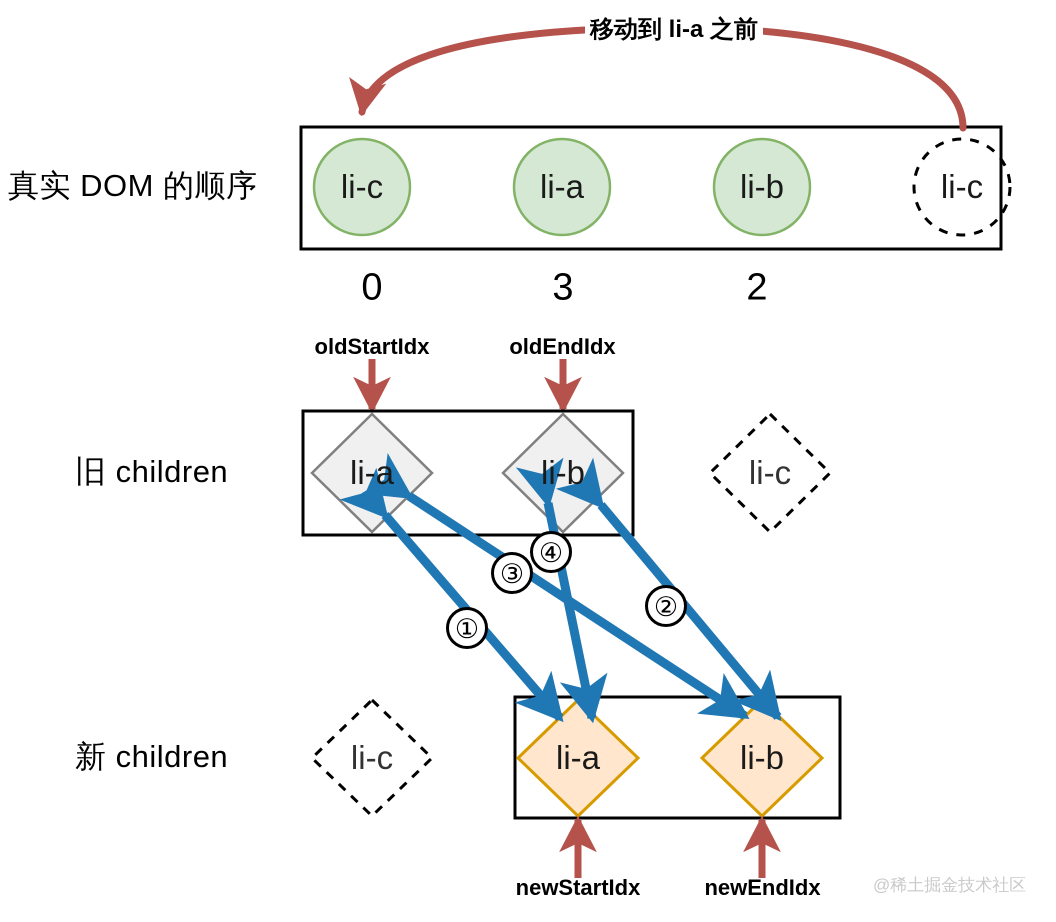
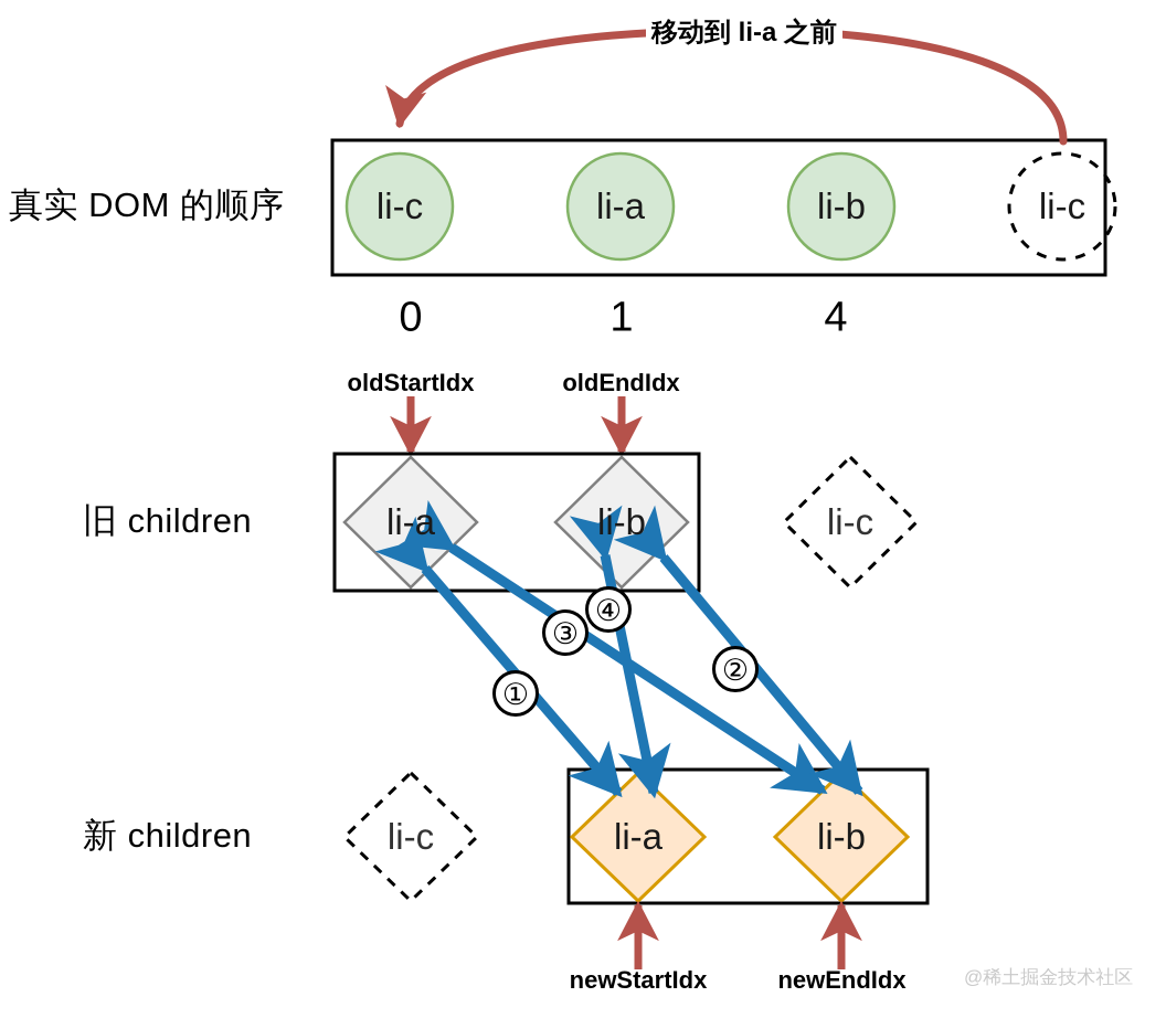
  移动到 li-a 之前
  真实 DOM 的顺序
  旧 children
  新 children
  li-c
  li-a
  li-b
  li-c
  0
- 3
+ 1
- 2
+ 4
  oldStartIdx
  oldEndIdx
  li-a
  li-b
  li-c
  ①
  ②
  ③
  ④
  li-c
  li-a
  li-b
  newStartIdx
  newEndIdx
  @稀土掘金技术社区
